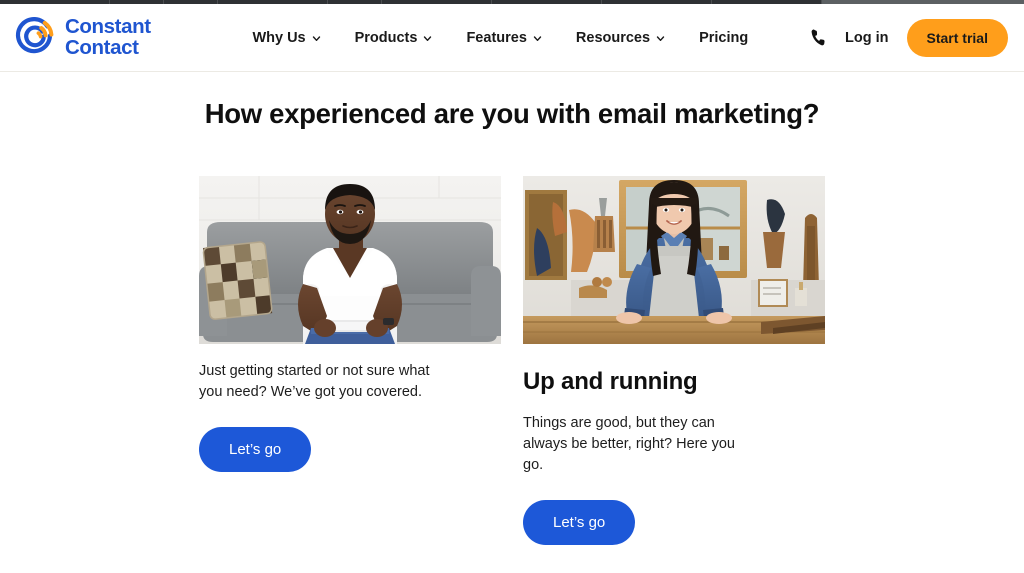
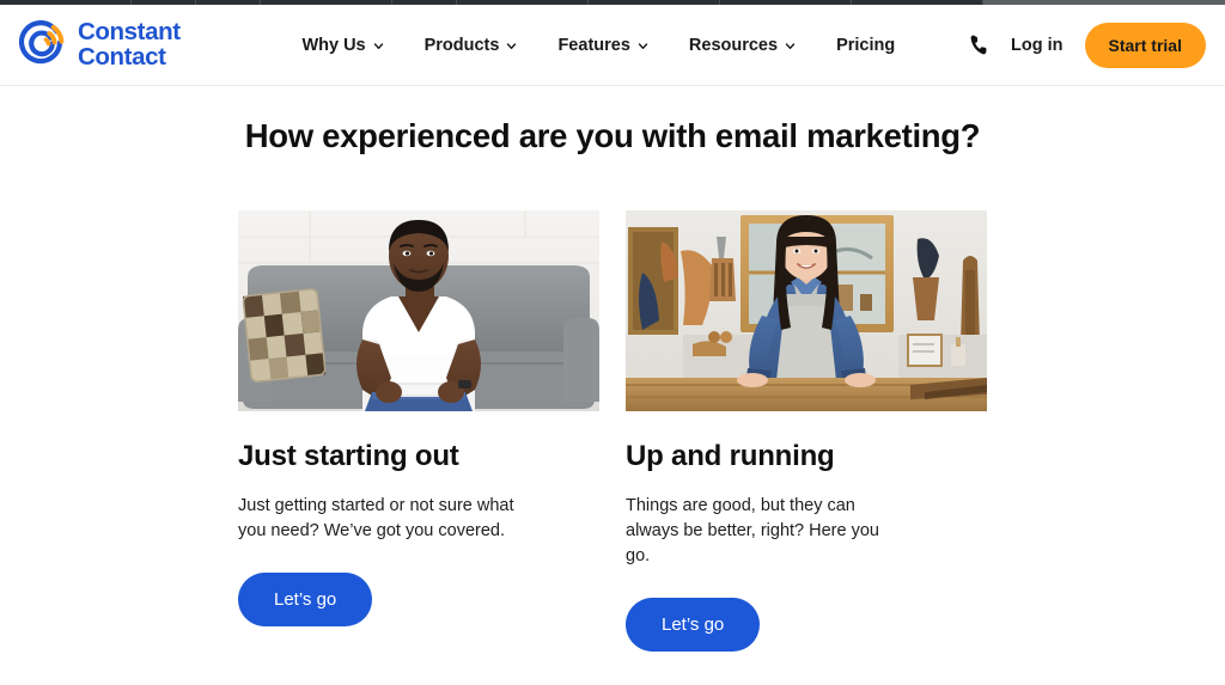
  Constant
  Contact
  Why Us
  Products
  Features
  Resources
  Pricing
  Log in
  Start trial
  How experienced are you with email marketing?
+ Just starting out
  Just getting started or not sure what you need? We’ve got you covered.
  Let’s go
  Up and running
  Things are good, but they can always be better, right? Here you go.
  Let’s go
